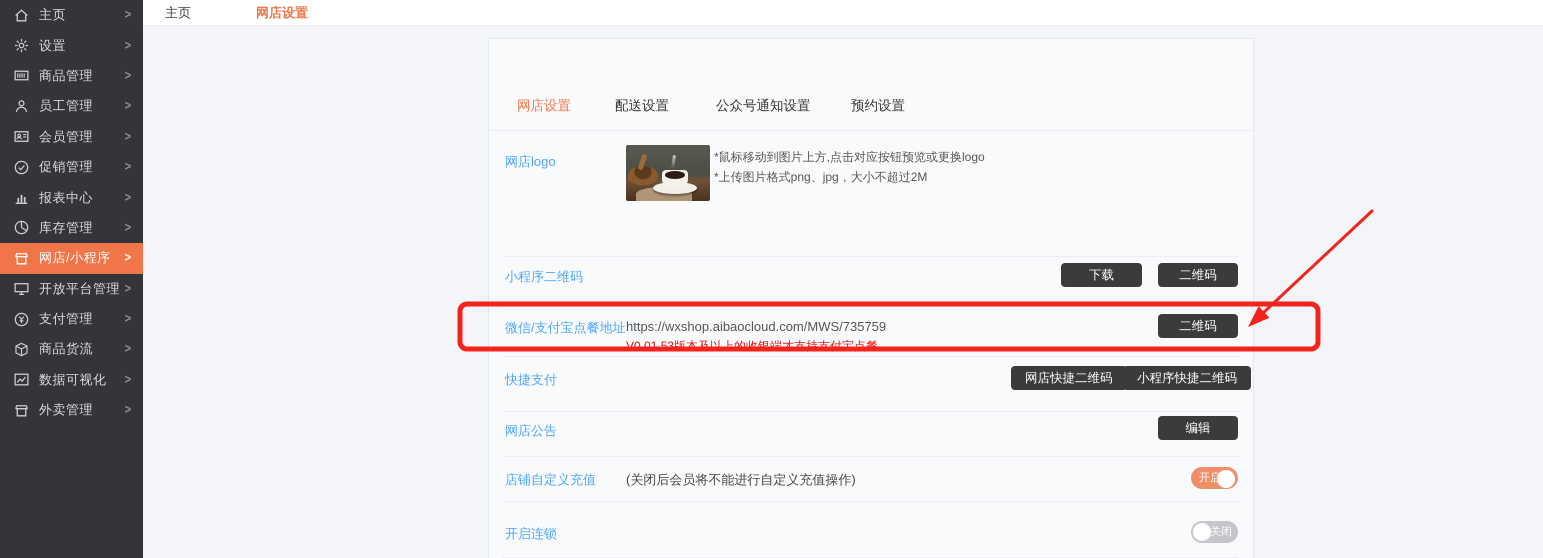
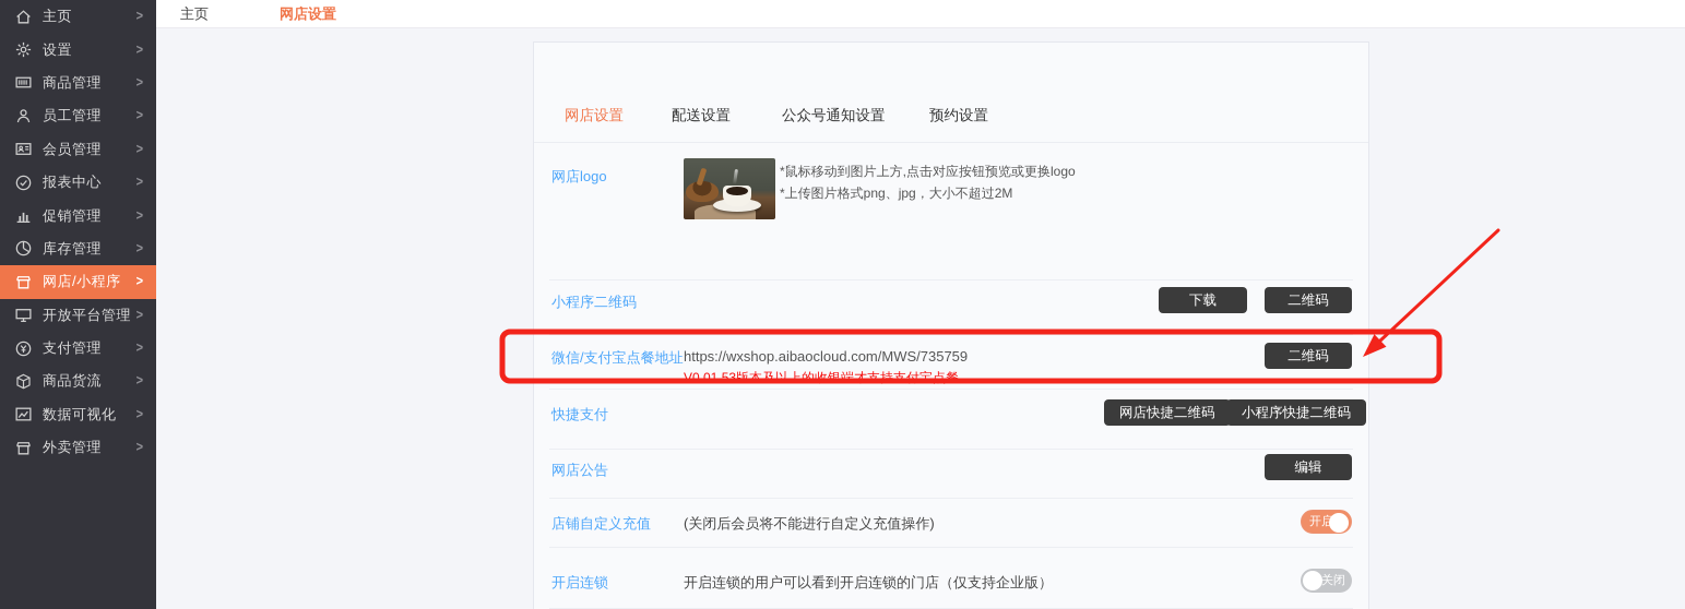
  主页
  >
  设置
  >
  商品管理
  >
  员工管理
  >
  会员管理
  >
- 促销管理
+ 报表中心
  >
- 报表中心
+ 促销管理
  >
  库存管理
  >
  网店/小程序
  >
  开放平台管理
  >
  支付管理
  >
  商品货流
  >
  数据可视化
  >
  外卖管理
  >
  主页
  网店设置
  网店设置
  配送设置
  公众号通知设置
  预约设置
  网店logo
  *鼠标移动到图片上方,点击对应按钮预览或更换logo
  *上传图片格式png、jpg，大小不超过2M
  小程序二维码
  下载
  二维码
  微信/支付宝点餐地址
  https://wxshop.aibaocloud.com/MWS/735759
  V0.01.53版本及以上的收银端才支持支付宝点餐
  二维码
  快捷支付
  网店快捷二维码
  小程序快捷二维码
  网店公告
  编辑
  店铺自定义充值
  (关闭后会员将不能进行自定义充值操作)
  开启
  开启连锁
+ 开启连锁的用户可以看到开启连锁的门店（仅支持企业版）
  关闭
